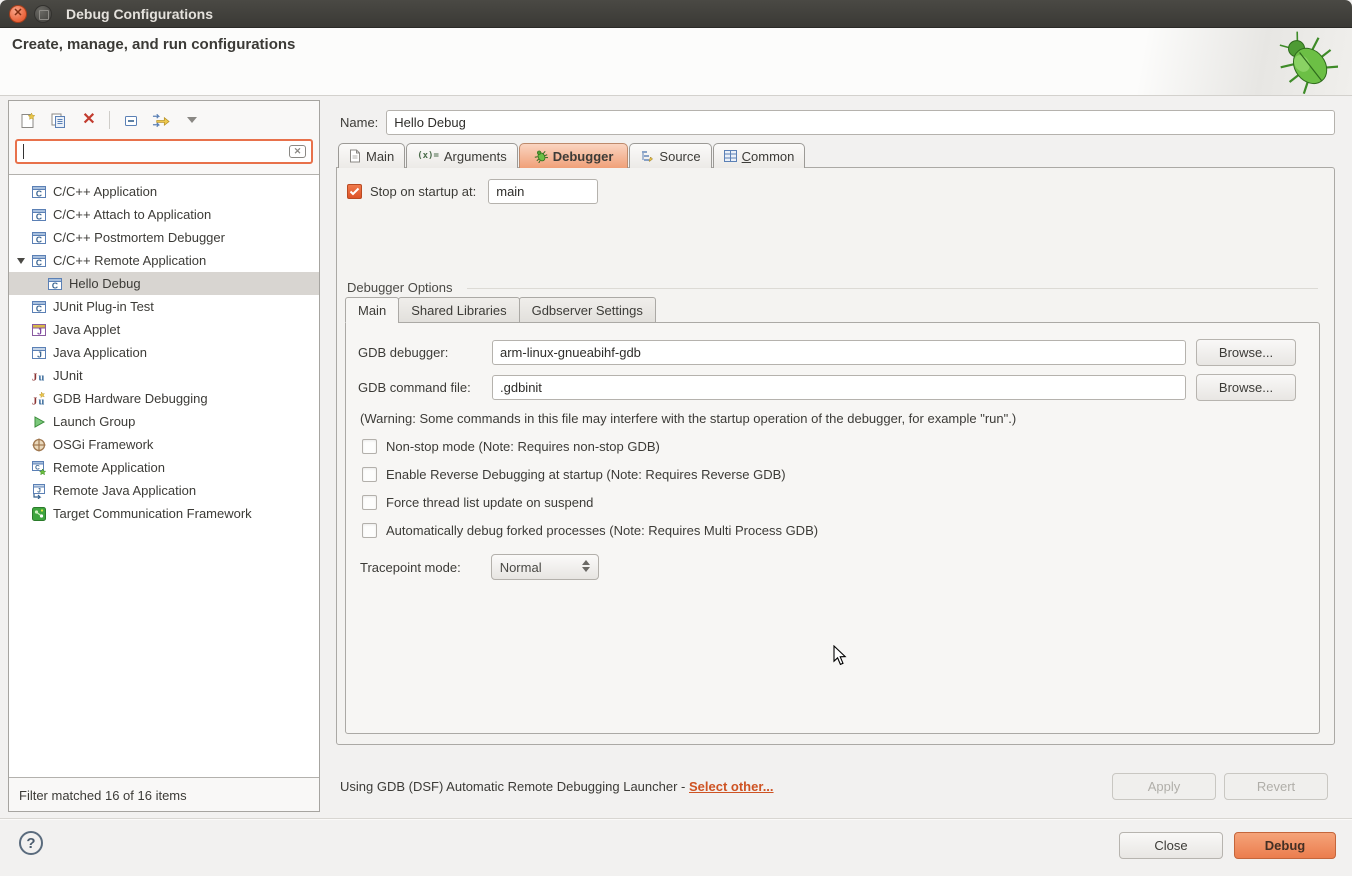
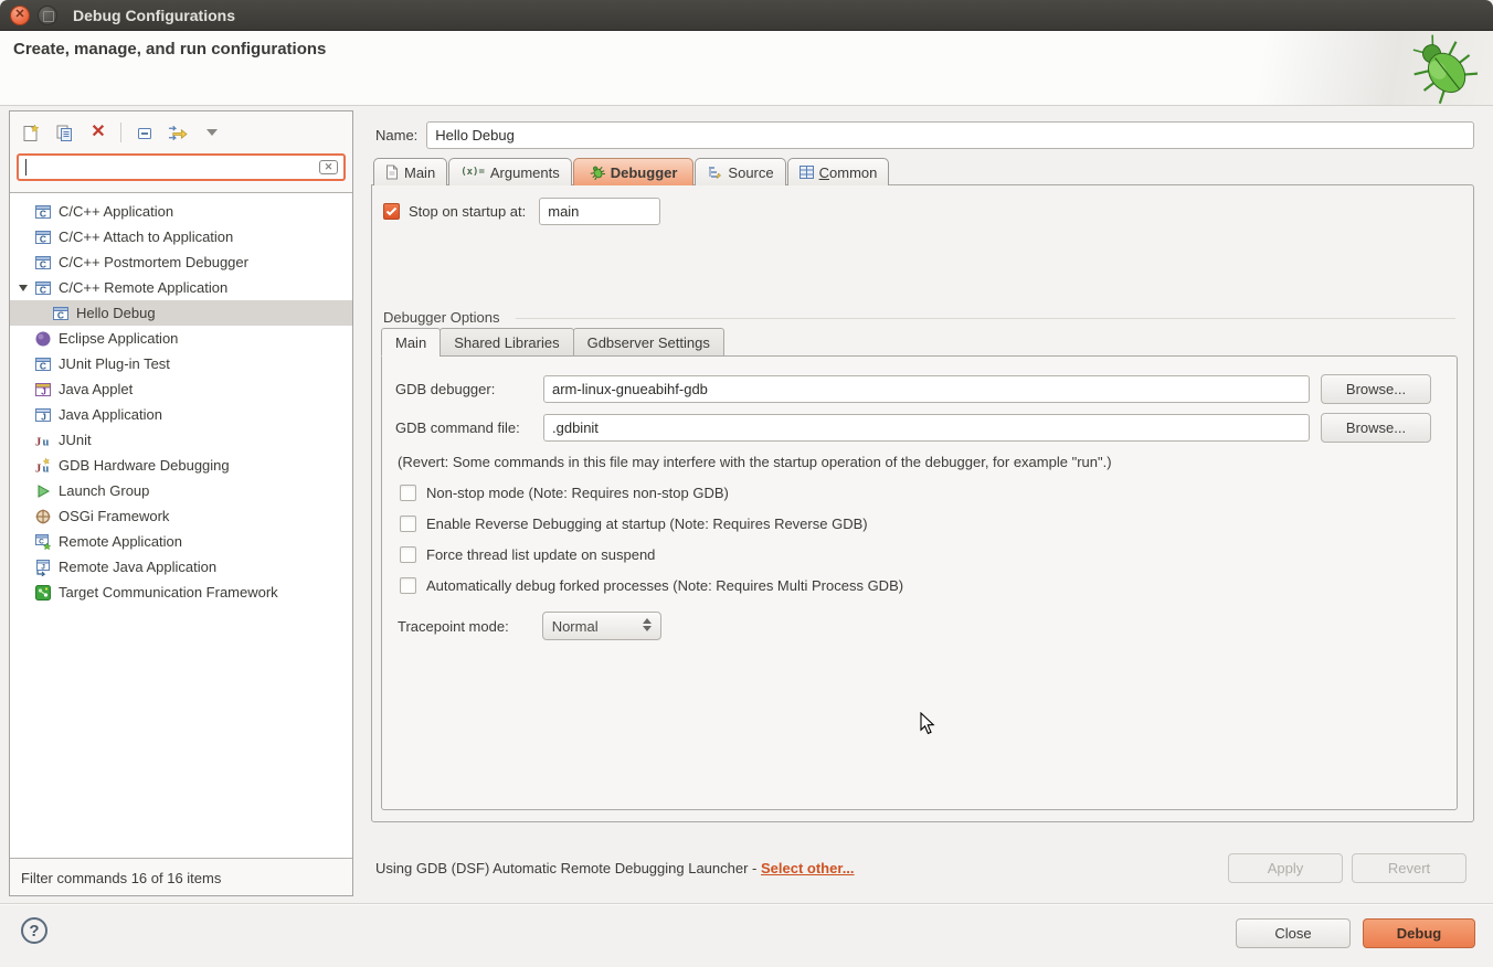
  ✕
  Debug Configurations
  Create, manage, and run configurations
  ✕
  ✕
  C
  C/C++ Application
  C
  C/C++ Attach to Application
  C
  C/C++ Postmortem Debugger
  C
  C/C++ Remote Application
  C
  Hello Debug
+ Eclipse Application
  C
  JUnit Plug-in Test
  J
  Java Applet
  J
  Java Application
  J
  u
  JUnit
  J
  u
  GDB Hardware Debugging
  Launch Group
  OSGi Framework
  Remote Application
  Remote Java Application
  Target Communication Framework
- Filter matched 16 of 16 items
+ Filter commands 16 of 16 items
  Name:
  Hello Debug
  Main
  (x)=
  Arguments
  Debugger
  Source
  Common
  Stop on startup at:
  main
  Debugger Options
  Main
  Shared Libraries
  Gdbserver Settings
  GDB debugger:
  arm-linux-gnueabihf-gdb
  Browse...
  GDB command file:
  .gdbinit
  Browse...
- (Warning: Some commands in this file may interfere with the startup operation of the debugger, for example "run".)
+ (Revert: Some commands in this file may interfere with the startup operation of the debugger, for example "run".)
  Non-stop mode (Note: Requires non-stop GDB)
  Enable Reverse Debugging at startup (Note: Requires Reverse GDB)
  Force thread list update on suspend
  Automatically debug forked processes (Note: Requires Multi Process GDB)
  Tracepoint mode:
  Normal
  Using GDB (DSF) Automatic Remote Debugging Launcher - Select other...
  Apply
  Revert
  ?
  Close
  Debug
